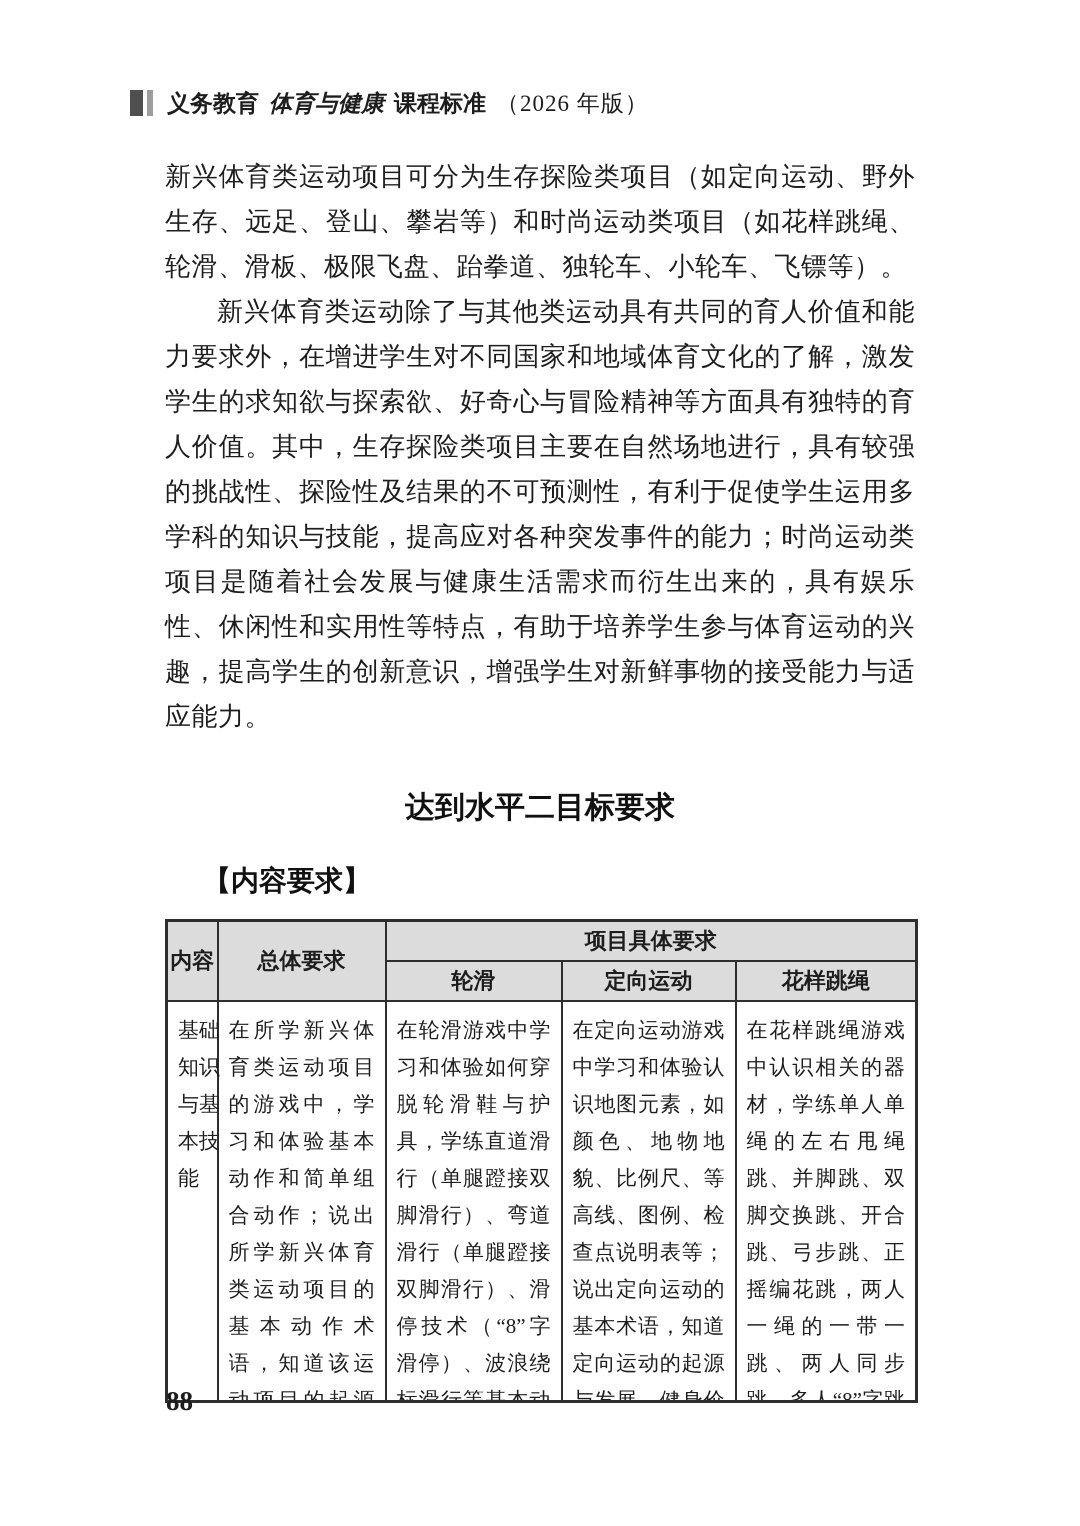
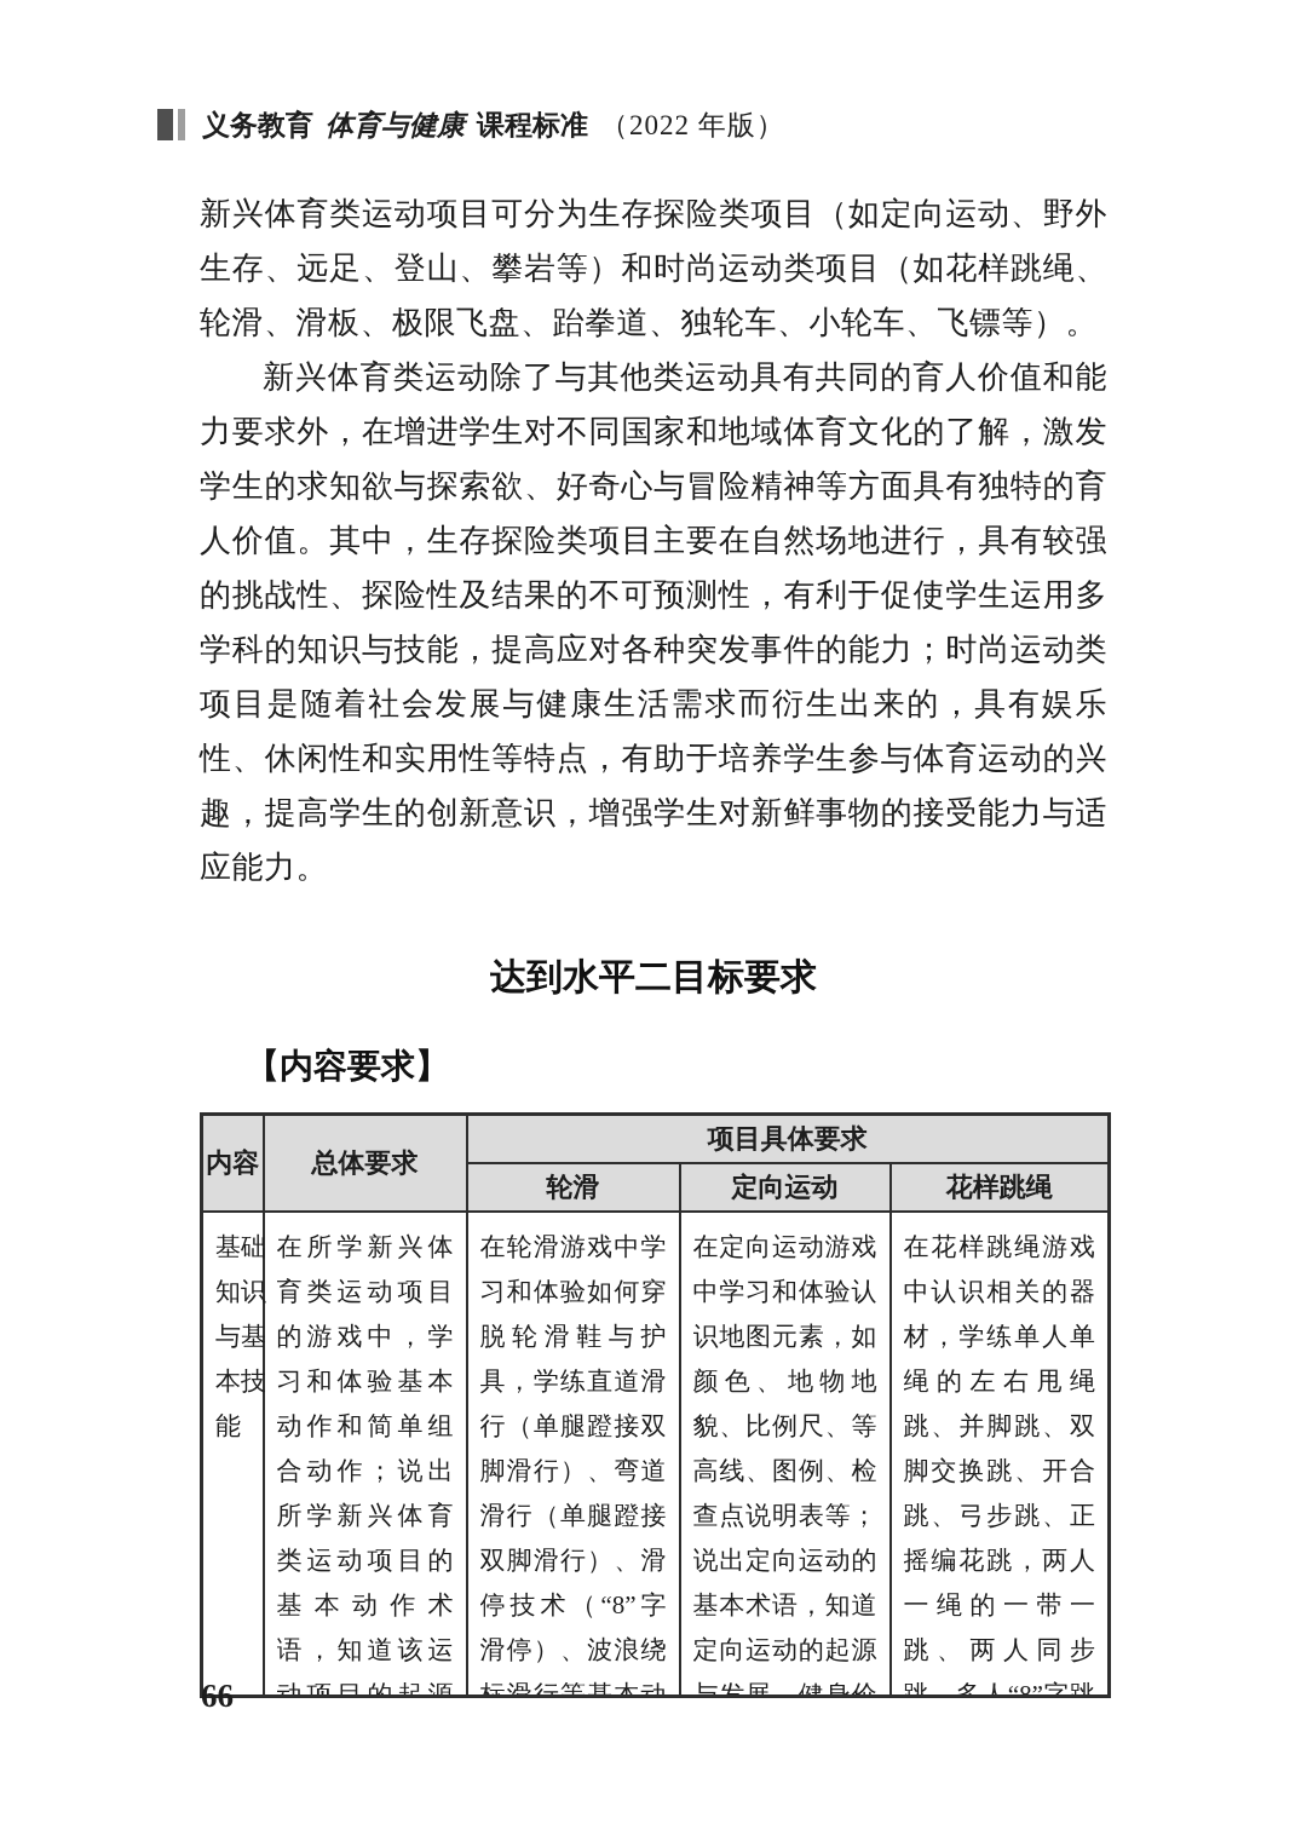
  义务教育
  体育与健康
  课程标准
- （2026 年版）
+ （2022 年版）
  新兴体育类运动项目可分为生存探险类项目（如定向运动、野外生存、远足、登山、攀岩等）和时尚运动类项目（如花样跳绳、轮滑、滑板、极限飞盘、跆拳道、独轮车、小轮车、飞镖等）。
  新兴体育类运动除了与其他类运动具有共同的育人价值和能力要求外，在增进学生对不同国家和地域体育文化的了解，激发学生的求知欲与探索欲、好奇心与冒险精神等方面具有独特的育人价值。其中，生存探险类项目主要在自然场地进行，具有较强的挑战性、探险性及结果的不可预测性，有利于促使学生运用多学科的知识与技能，提高应对各种突发事件的能力；时尚运动类项目是随着社会发展与健康生活需求而衍生出来的，具有娱乐性、休闲性和实用性等特点，有助于培养学生参与体育运动的兴趣，提高学生的创新意识，增强学生对新鲜事物的接受能力与适应能力。
  达到水平二目标要求
  【内容要求】
  内容	总体要求	项目具体要求
  轮滑	定向运动	花样跳绳
  基础知识与基本技能	在所学新兴体育类运动项目的游戏中，学习和体验基本动作和简单组合动作；说出所学新兴体育类运动项目的基本动作术语，知道该运	在轮滑游戏中学习和体验如何穿脱轮滑鞋与护具，学练直道滑行（单腿蹬接双脚滑行）、弯道滑行（单腿蹬接双脚滑行）、滑停技术（“8”字滑停）、波浪绕	在定向运动游戏中学习和体验认识地图元素，如颜色、地物地貌、比例尺、等高线、图例、检查点说明表等；说出定向运动的基本术语，知道定向运动的起源	在花样跳绳游戏中认识相关的器材，学练单人单绳的左右甩绳跳、并脚跳、双脚交换跳、开合跳、弓步跳、正摇编花跳，两人一绳的一带一跳、两人同步
- 88
+ 66
